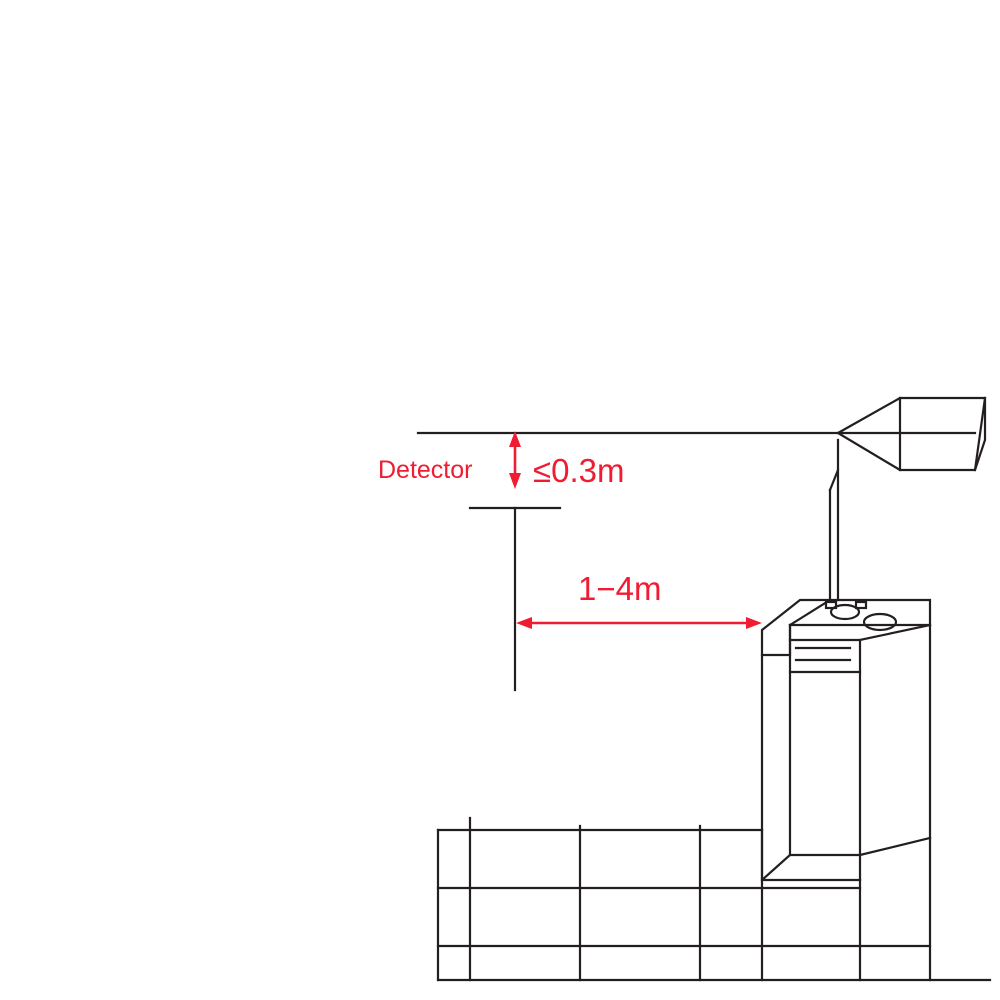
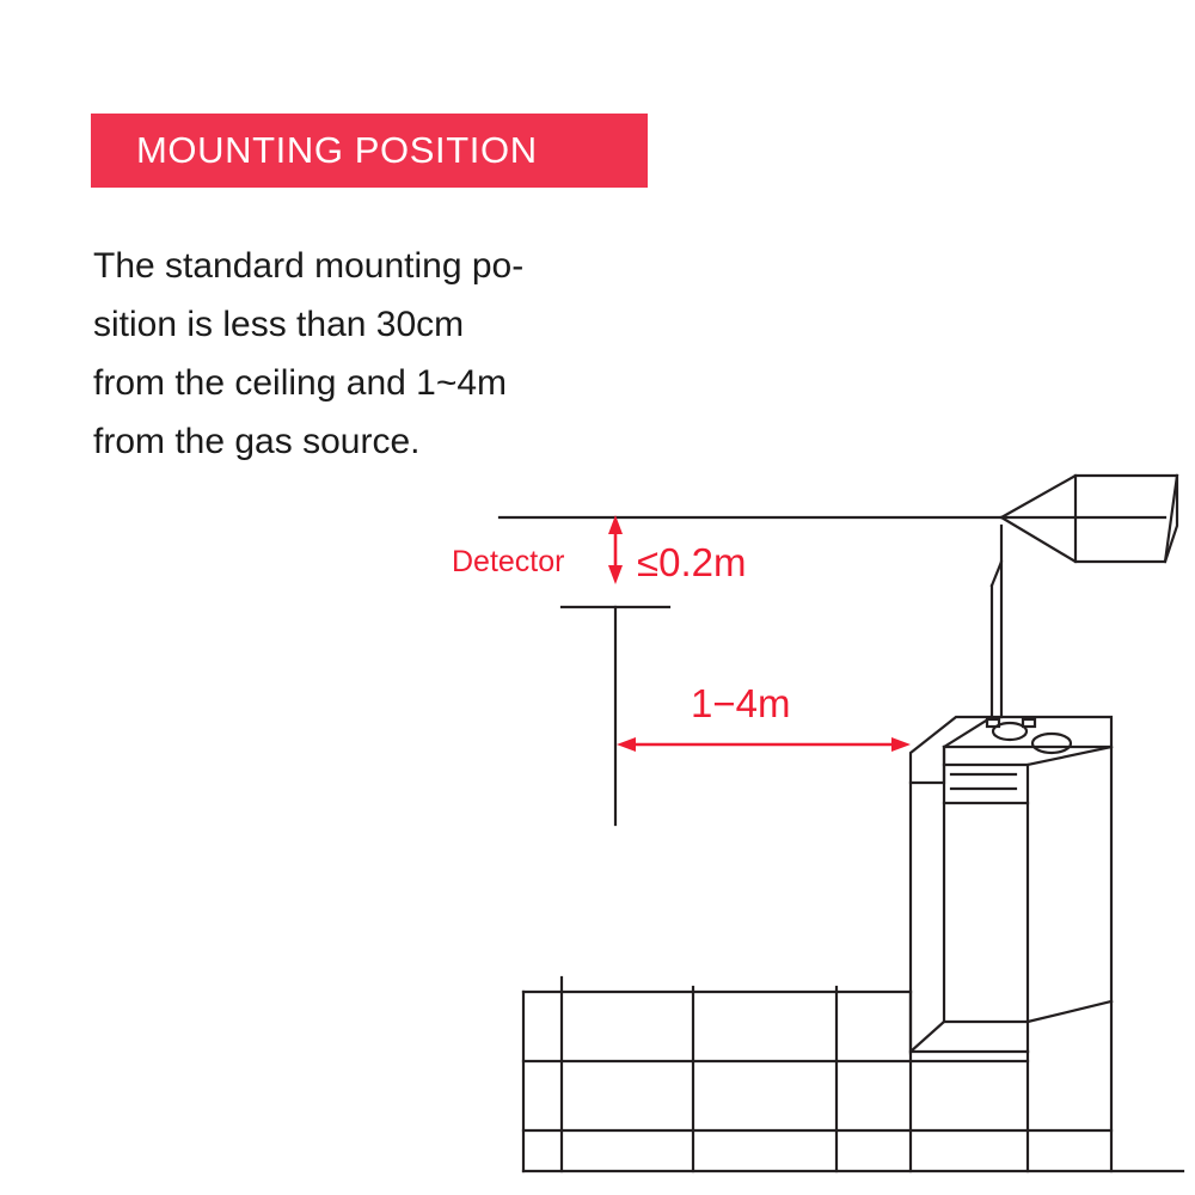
+ MOUNTING POSITION
+ The standard mounting po-
+ sition is less than 30cm
+ from the ceiling and 1~4m
+ from the gas source.
  Detector
- ≤0.3m
+ ≤0.2m
  1−4m
